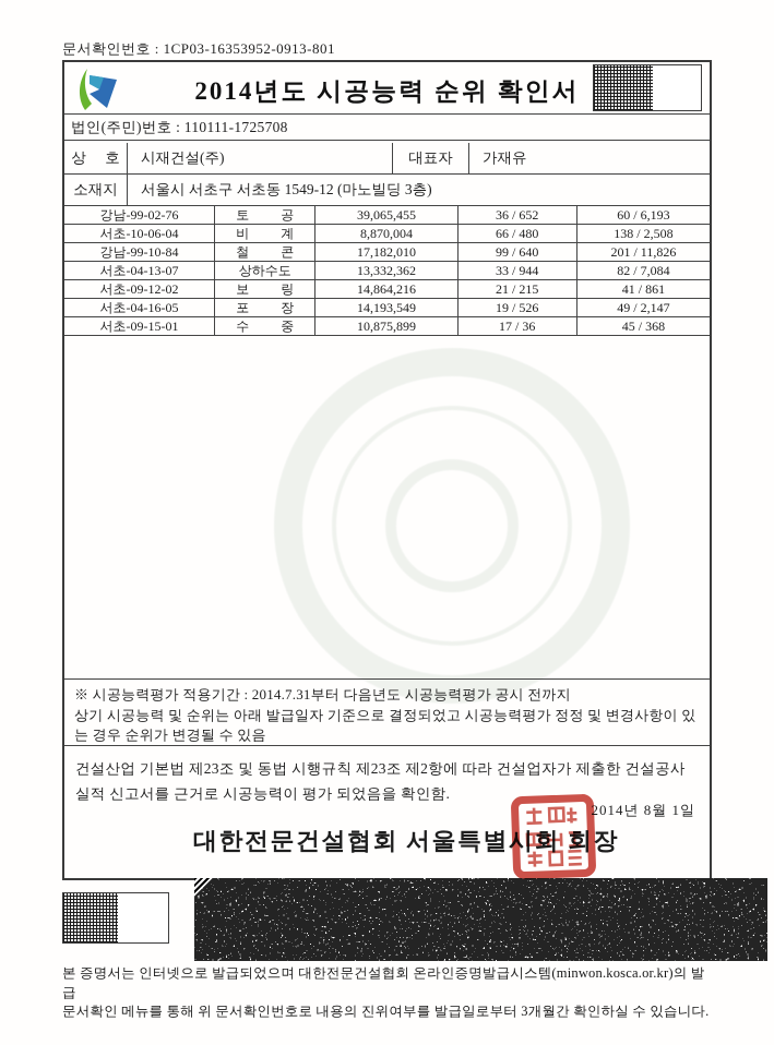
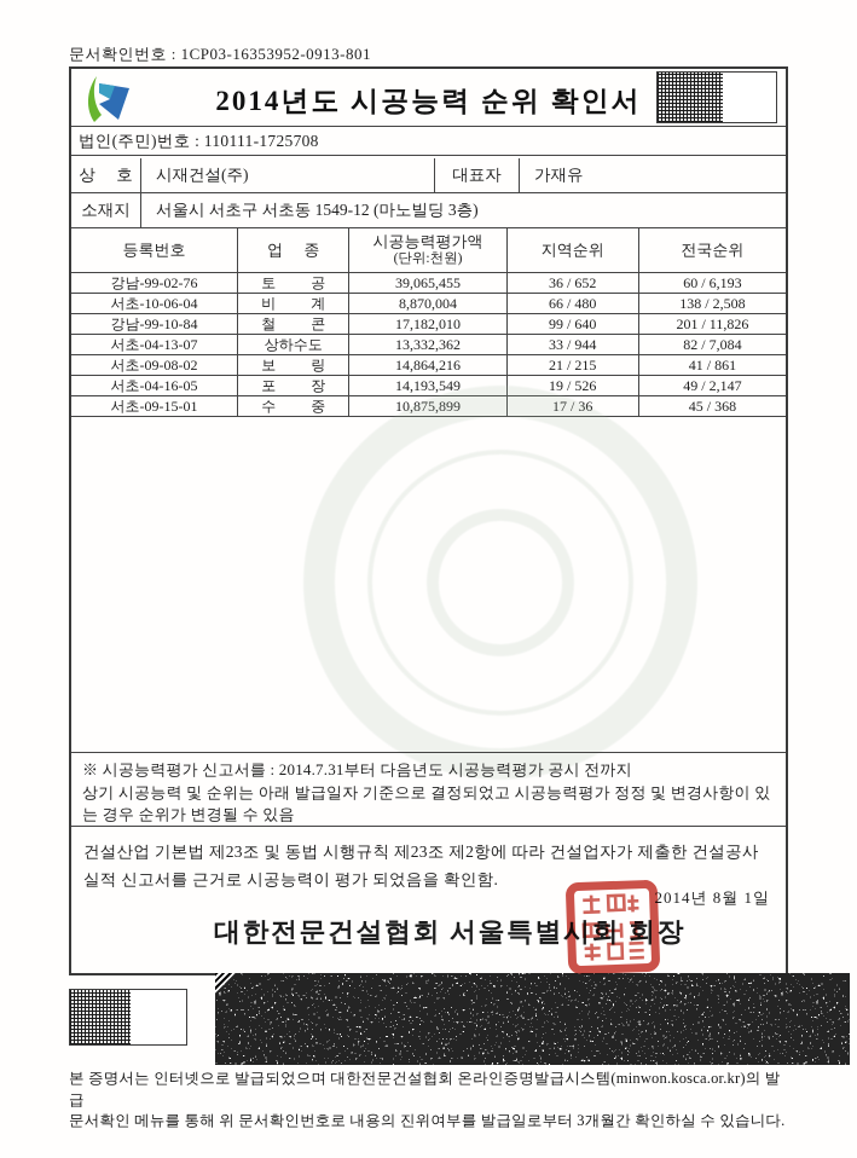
  문서확인번호 : 1CP03-16353952-0913-801
  2014년도 시공능력 순위 확인서
  법인(주민)번호 : 110111-1725708
  상 호
  시재건설(주)
  대표자
  가재유
  소재지
  서울시 서초구 서초동 1549-12 (마노빌딩 3층)
+ 등록번호
+ 업 종
+ 시공능력평가액
+ (단위:천원)
+ 지역순위
+ 전국순위
  강남-99-02-76
  토 공
  39,065,455
  36 / 652
  60 / 6,193
  서초-10-06-04
  비 계
  8,870,004
  66 / 480
  138 / 2,508
  강남-99-10-84
  철 콘
  17,182,010
  99 / 640
  201 / 11,826
  서초-04-13-07
  상하수도
  13,332,362
  33 / 944
  82 / 7,084
- 서초-09-12-02
+ 서초-09-08-02
  보 링
  14,864,216
  21 / 215
  41 / 861
  서초-04-16-05
  포 장
  14,193,549
  19 / 526
  49 / 2,147
  서초-09-15-01
  수 중
  10,875,899
  17 / 36
  45 / 368
- ※ 시공능력평가 적용기간 : 2014.7.31부터 다음년도 시공능력평가 공시 전까지
+ ※ 시공능력평가 신고서를 : 2014.7.31부터 다음년도 시공능력평가 공시 전까지
  상기 시공능력 및 순위는 아래 발급일자 기준으로 결정되었고 시공능력평가 정정 및 변경사항이 있는 경우 순위가 변경될 수 있음
  건설산업 기본법 제23조 및 동법 시행규칙 제23조 제2항에 따라 건설업자가 제출한 건설공사 실적 신고서를 근거로 시공능력이 평가 되었음을 확인함.
  2014년 8월 1일
  대한전문건설협회 서울특별시회 회장
  본 증명서는 인터넷으로 발급되었으며 대한전문건설협회 온라인증명발급시스템(minwon.kosca.or.kr)의 발급
  문서확인 메뉴를 통해 위 문서확인번호로 내용의 진위여부를 발급일로부터 3개월간 확인하실 수 있습니다.
